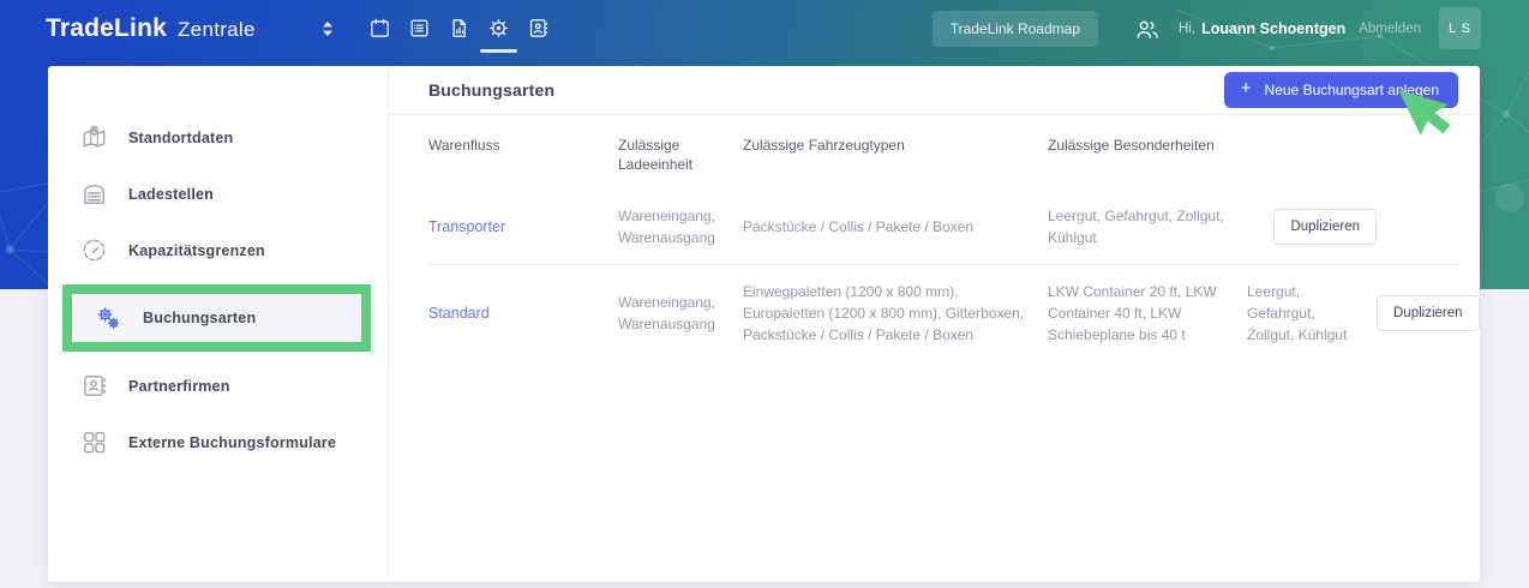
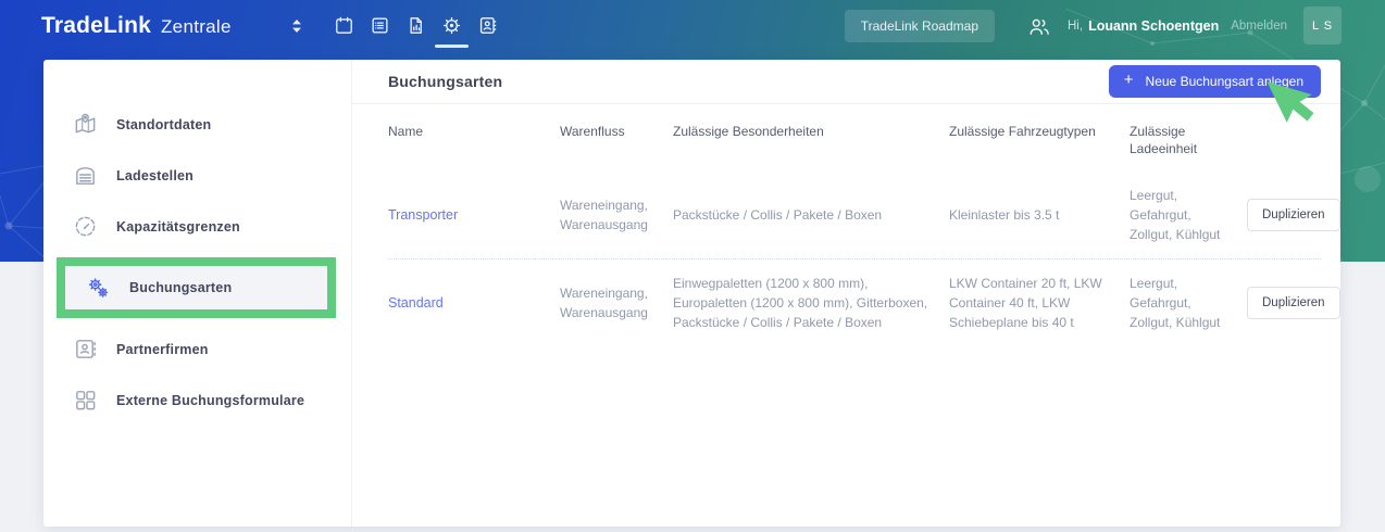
  TradeLink
  Zentrale
  TradeLink Roadmap
  Hi,
  Louann Schoentgen
  Abmelden
  L S
  Standortdaten
  Ladestellen
  Kapazitätsgrenzen
  Buchungsarten
  Partnerfirmen
  Externe Buchungsformulare
  Buchungsarten
  +
  Neue Buchungsart anlegen
+ Name
  Warenfluss
- Zulässige Ladeeinheit
+ Zulässige Besonderheiten
  Zulässige Fahrzeugtypen
- Zulässige Besonderheiten
+ Zulässige Ladeeinheit
  Transporter
  Wareneingang, Warenausgang
  Packstücke / Collis / Pakete / Boxen
+ Kleinlaster bis 3.5 t
  Leergut, Gefahrgut, Zollgut, Kühlgut
  Duplizieren
  Standard
  Wareneingang, Warenausgang
  Einwegpaletten (1200 x 800 mm), Europaletten (1200 x 800 mm), Gitterboxen, Packstücke / Collis / Pakete / Boxen
  LKW Container 20 ft, LKW Container 40 ft, LKW Schiebeplane bis 40 t
  Leergut, Gefahrgut, Zollgut, Kühlgut
  Duplizieren
